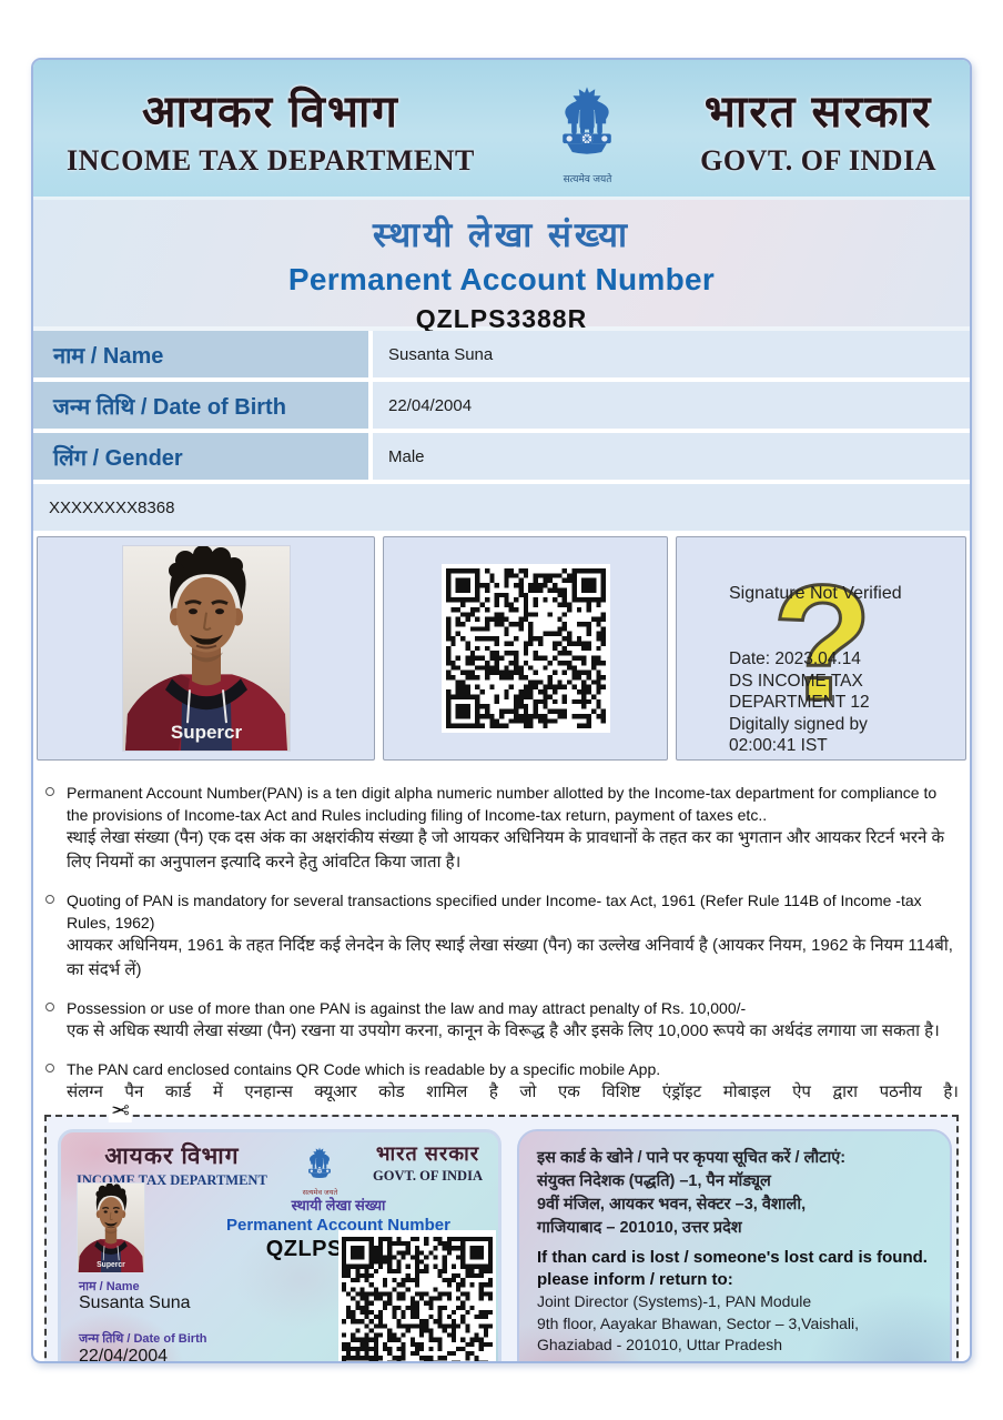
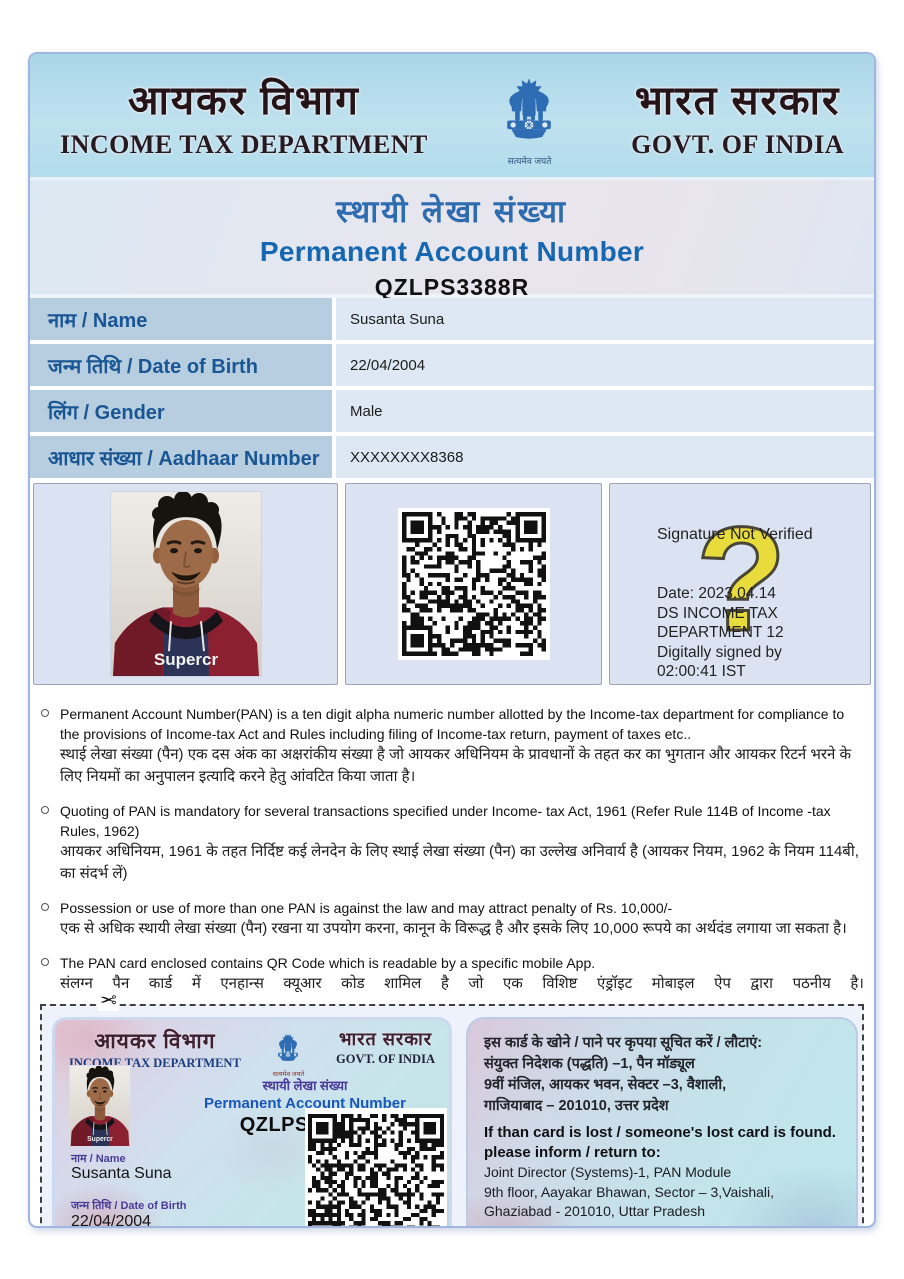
  आयकर विभाग
  INCOME TAX DEPARTMENT
  सत्यमेव जयते
  भारत सरकार
  GOVT. OF INDIA
  स्थायी लेखा संख्या
  Permanent Account Number
  QZLPS3388R
  नाम / Name
  Susanta Suna
  जन्म तिथि / Date of Birth
  22/04/2004
  लिंग / Gender
  Male
+ आधार संख्या / Aadhaar Number
  XXXXXXXX8368
  ?
  Signature Not Verified
  Date: 2023.04.14
  DS INCOME TAX
  DEPARTMENT 12
  Digitally signed by
  02:00:41 IST
  Permanent Account Number(PAN) is a ten digit alpha numeric number allotted by the Income-tax department for compliance to the provisions of Income-tax Act and Rules including filing of Income-tax return, payment of taxes etc..
  स्थाई लेखा संख्या (पैन) एक दस अंक का अक्षरांकीय संख्या है जो आयकर अधिनियम के प्रावधानों के तहत कर का भुगतान और आयकर रिटर्न भरने के लिए नियमों का अनुपालन इत्यादि करने हेतु आंवटित किया जाता है।
  Quoting of PAN is mandatory for several transactions specified under Income- tax Act, 1961 (Refer Rule 114B of Income -tax Rules, 1962)
  आयकर अधिनियम, 1961 के तहत निर्दिष्ट कई लेनदेन के लिए स्थाई लेखा संख्या (पैन) का उल्लेख अनिवार्य है (आयकर नियम, 1962 के नियम 114बी, का संदर्भ लें)
  Possession or use of more than one PAN is against the law and may attract penalty of Rs. 10,000/-
  एक से अधिक स्थायी लेखा संख्या (पैन) रखना या उपयोग करना, कानून के विरूद्ध है और इसके लिए 10,000 रूपये का अर्थदंड लगाया जा सकता है।
  The PAN card enclosed contains QR Code which is readable by a specific mobile App.
  संलग्न पैन कार्ड में एनहान्स क्यूआर कोड शामिल है जो एक विशिष्ट एंड्रॉइट मोबाइल ऐप द्वारा पठनीय है।
  आयकर विभाग
  INCOME TAX DEPARTMENT
  भारत सरकार
  GOVT. OF INDIA
  स्थायी लेखा संख्या
  Permanent Account Number
  नाम / Name
  Susanta Suna
  जन्म तिथि / Date of Birth
  22/04/2004
  इस कार्ड के खोने / पाने पर कृपया सूचित करें / लौटाएं:
  संयुक्त निदेशक (पद्धति) –1, पैन मॉड्यूल
  9वीं मंजिल, आयकर भवन, सेक्टर –3, वैशाली,
  गाजियाबाद – 201010, उत्तर प्रदेश
  If than card is lost / someone's lost card is found.
  please inform / return to:
  Joint Director (Systems)-1, PAN Module
  9th floor, Aayakar Bhawan, Sector – 3,Vaishali,
  Ghaziabad - 201010, Uttar Pradesh
